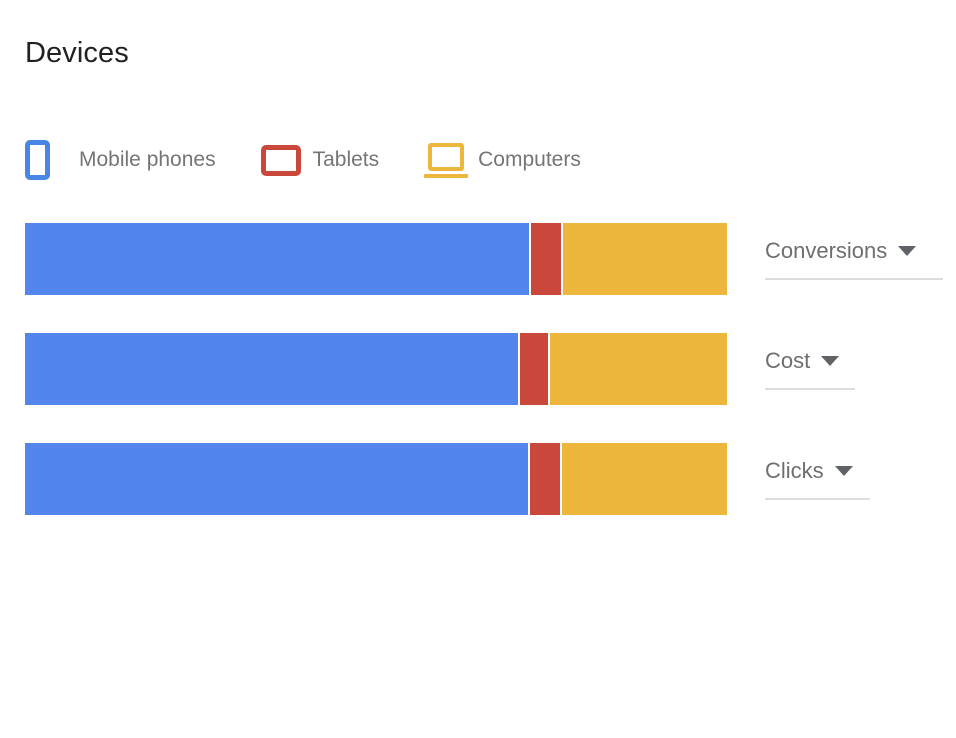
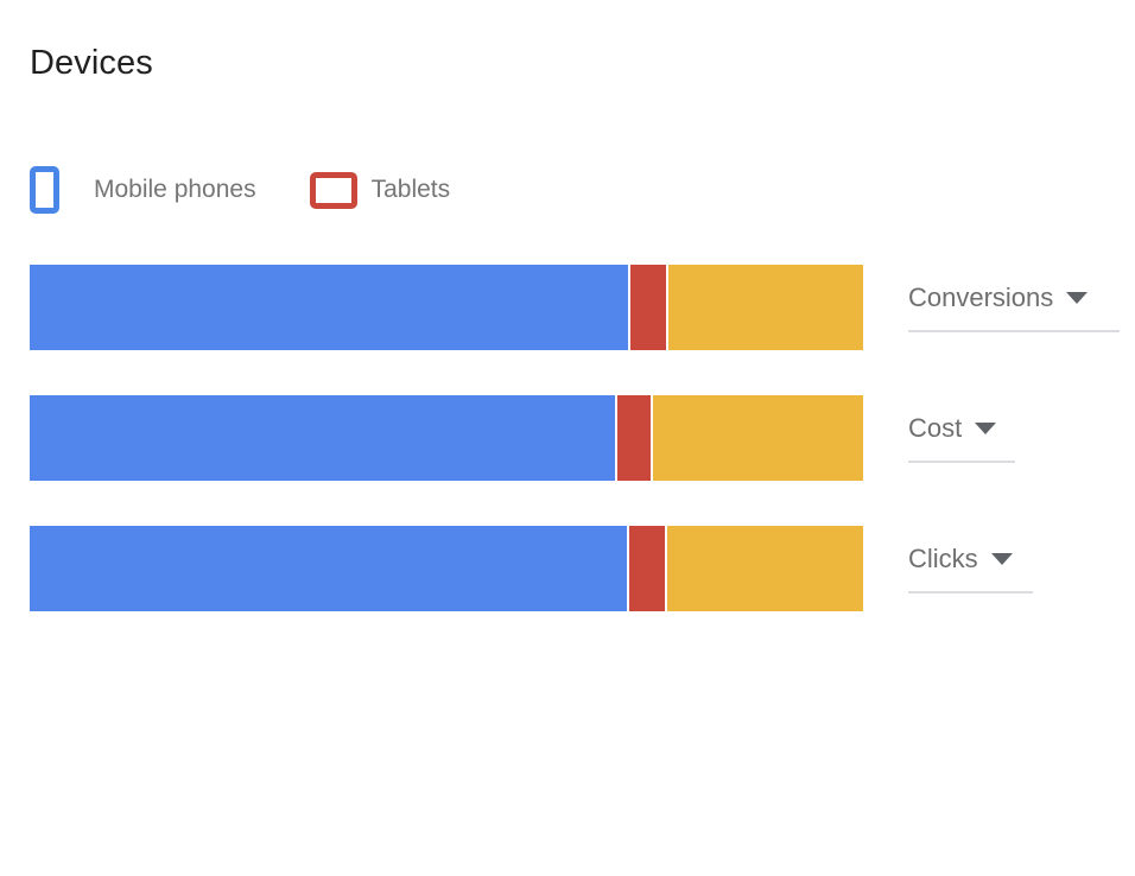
  Devices
  Mobile phones
  Tablets
- Computers
  Conversions
  Cost
  Clicks
